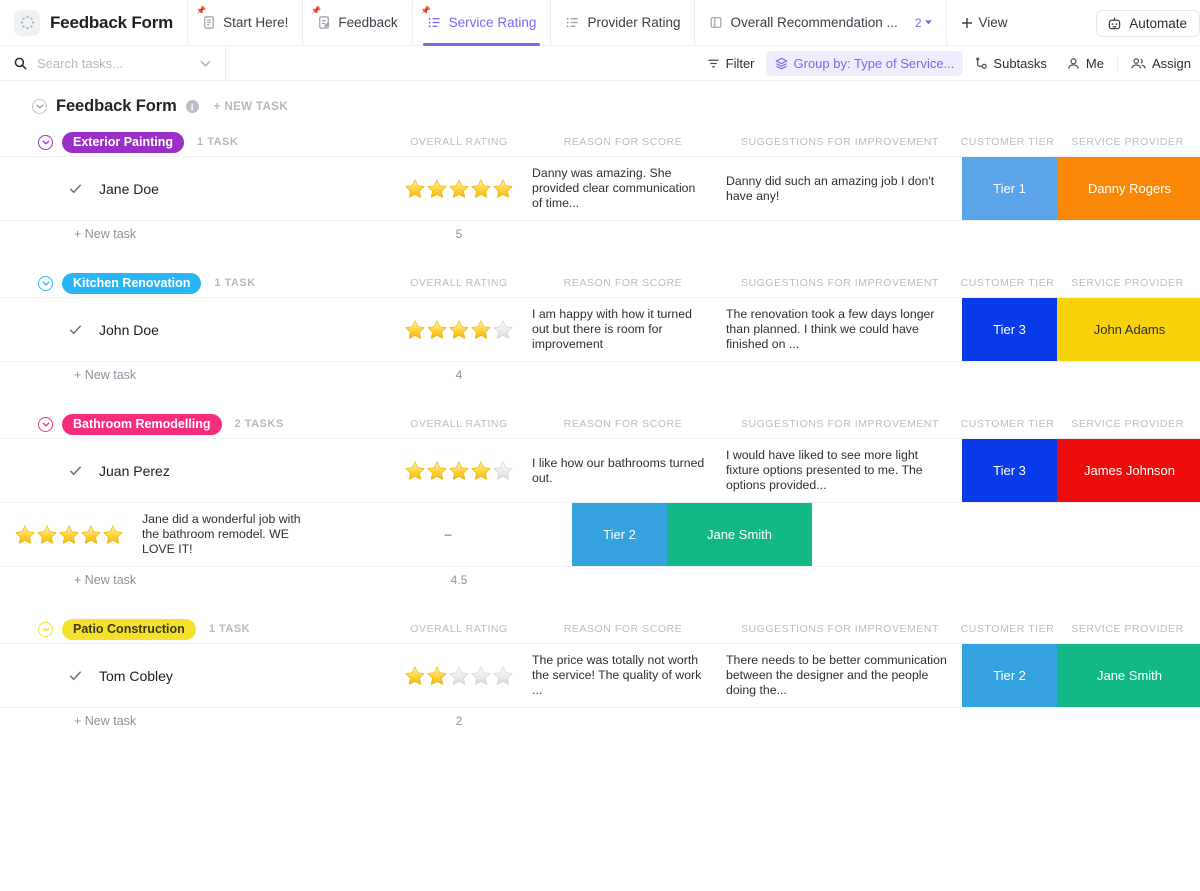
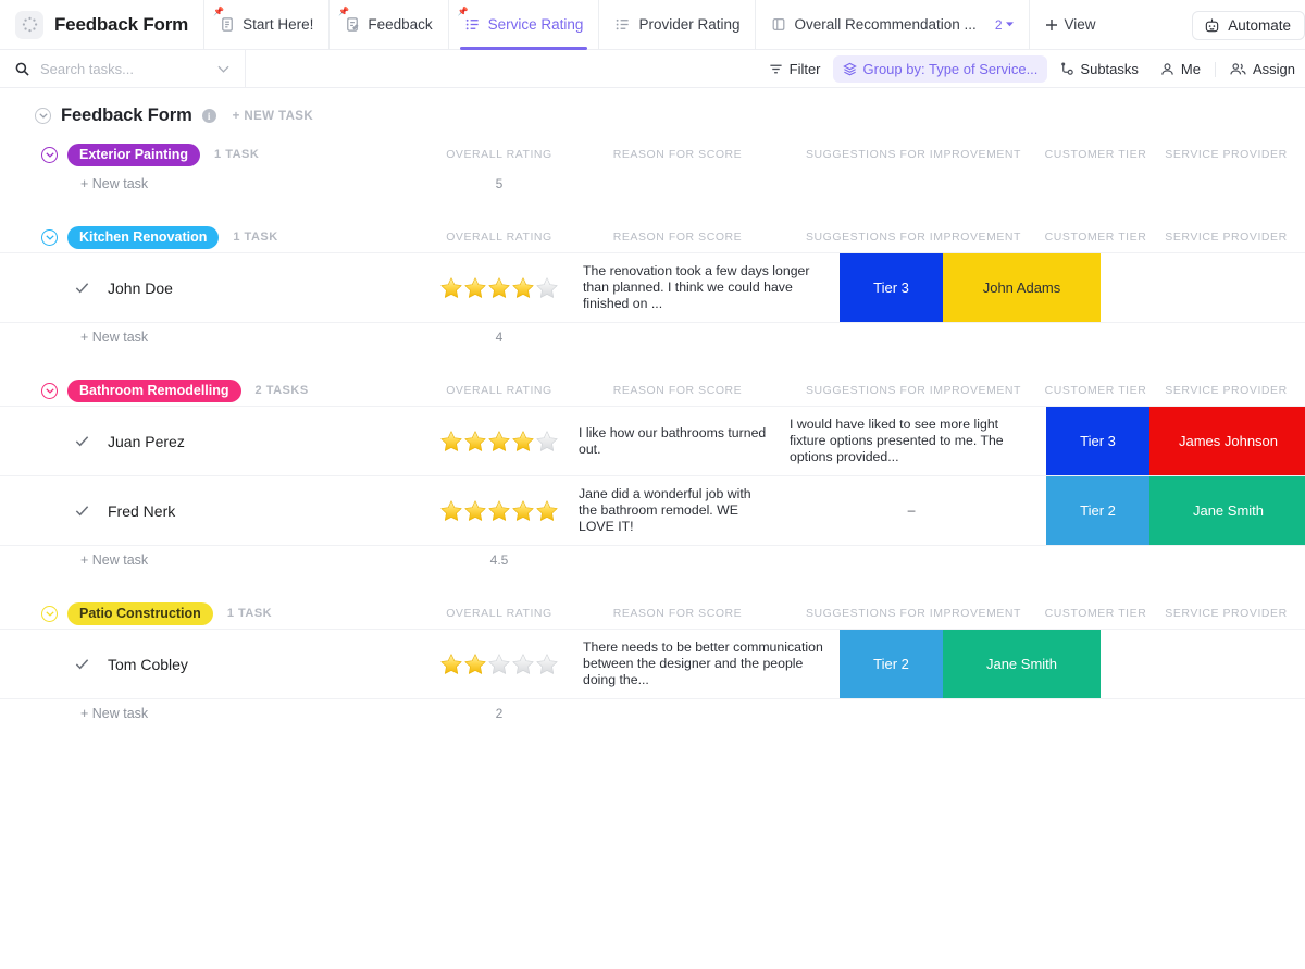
  Feedback Form
  📌
  Start Here!
  📌
  Feedback
  📌
  Service Rating
  Provider Rating
  Overall Recommendation ...
  2
  View
  Automate
  Search tasks...
  Filter
  Group by: Type of Service...
  Subtasks
  Me
  Assign
  Feedback Form
  i
  + NEW TASK
  Exterior Painting
  1 TASK
  OVERALL RATING
  REASON FOR SCORE
  SUGGESTIONS FOR IMPROVEMENT
  CUSTOMER TIER
  SERVICE PROVIDER
- Jane Doe
- Danny was amazing. She provided clear communication of time...
- Danny did such an amazing job I don't have any!
- Tier 1
- Danny Rogers
  + New task
  5
  Kitchen Renovation
  1 TASK
  OVERALL RATING
  REASON FOR SCORE
  SUGGESTIONS FOR IMPROVEMENT
  CUSTOMER TIER
  SERVICE PROVIDER
  John Doe
- I am happy with how it turned out but there is room for improvement
  The renovation took a few days longer than planned. I think we could have finished on ...
  Tier 3
  John Adams
  + New task
  4
  Bathroom Remodelling
  2 TASKS
  OVERALL RATING
  REASON FOR SCORE
  SUGGESTIONS FOR IMPROVEMENT
  CUSTOMER TIER
  SERVICE PROVIDER
  Juan Perez
  I like how our bathrooms turned out.
  I would have liked to see more light fixture options presented to me. The options provided...
  Tier 3
  James Johnson
+ Fred Nerk
  Jane did a wonderful job with the bathroom remodel. WE LOVE IT!
  –
  Tier 2
  Jane Smith
  + New task
  4.5
  Patio Construction
  1 TASK
  OVERALL RATING
  REASON FOR SCORE
  SUGGESTIONS FOR IMPROVEMENT
  CUSTOMER TIER
  SERVICE PROVIDER
  Tom Cobley
- The price was totally not worth the service! The quality of work ...
  There needs to be better communication between the designer and the people doing the...
  Tier 2
  Jane Smith
  + New task
  2
